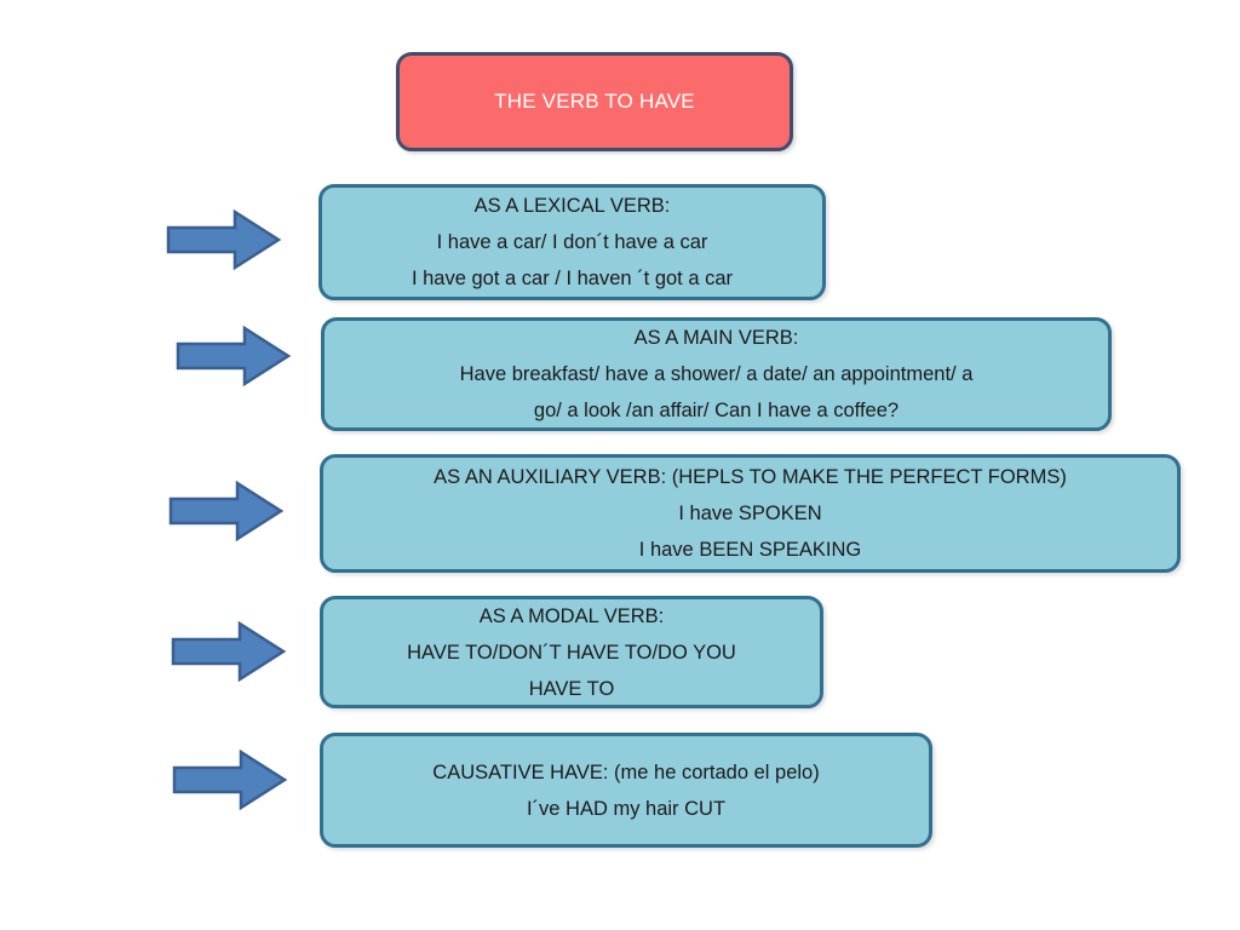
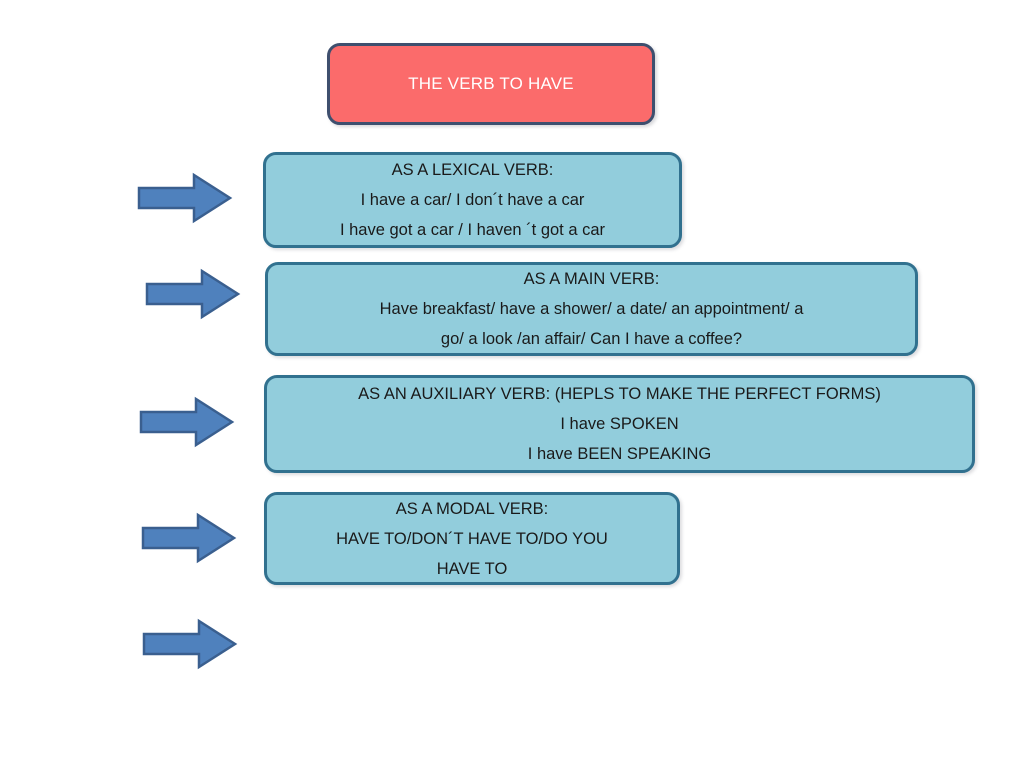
  THE VERB TO HAVE
  AS A LEXICAL VERB:
  I have a car/ I don´t have a car
  I have got a car / I haven ´t got a car
  AS A MAIN VERB:
  Have breakfast/ have a shower/ a date/ an appointment/ a
  go/ a look /an affair/ Can I have a coffee?
  AS AN AUXILIARY VERB: (HEPLS TO MAKE THE PERFECT FORMS)
  I have SPOKEN
  I have BEEN SPEAKING
  AS A MODAL VERB:
  HAVE TO/DON´T HAVE TO/DO YOU
  HAVE TO
- CAUSATIVE HAVE: (me he cortado el pelo)
- I´ve HAD my hair CUT
